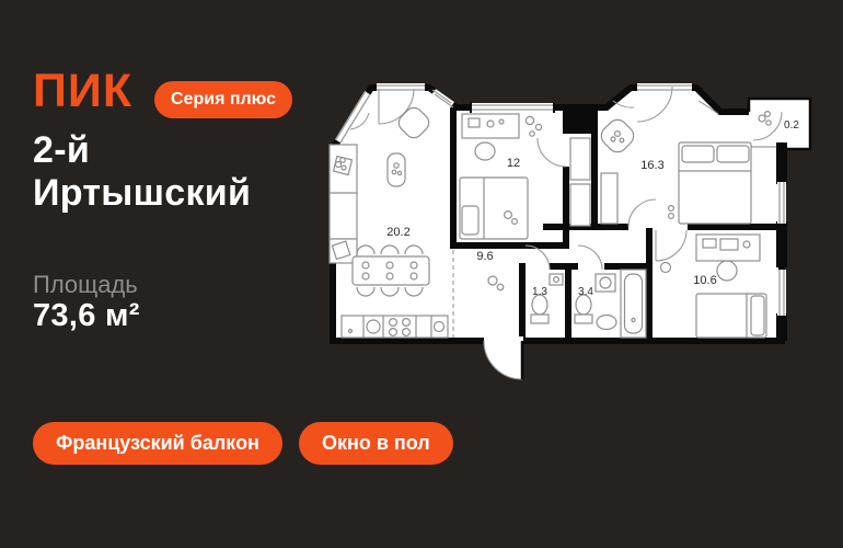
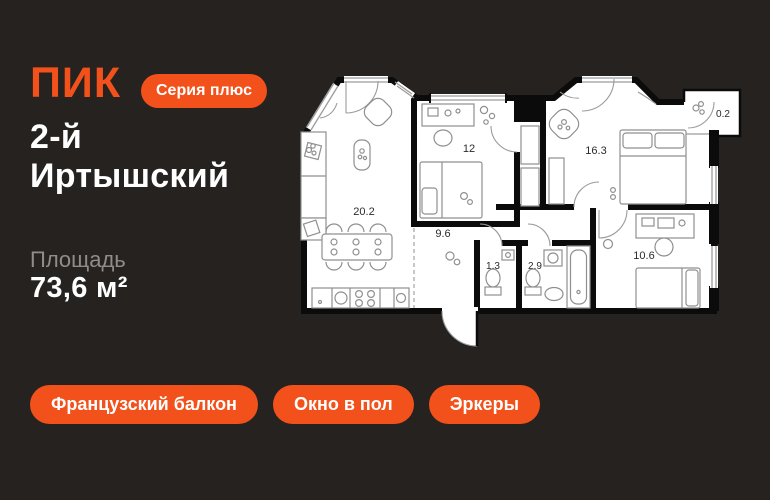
  ПИК
  Серия плюс
  2-й
  Иртышский
  Площадь
  73,6 м²
  Французский балкон
  Окно в пол
+ Эркеры
  20.2
  12
  9.6
  1.3
- 3.4
+ 2.9
  16.3
  10.6
  0.2
